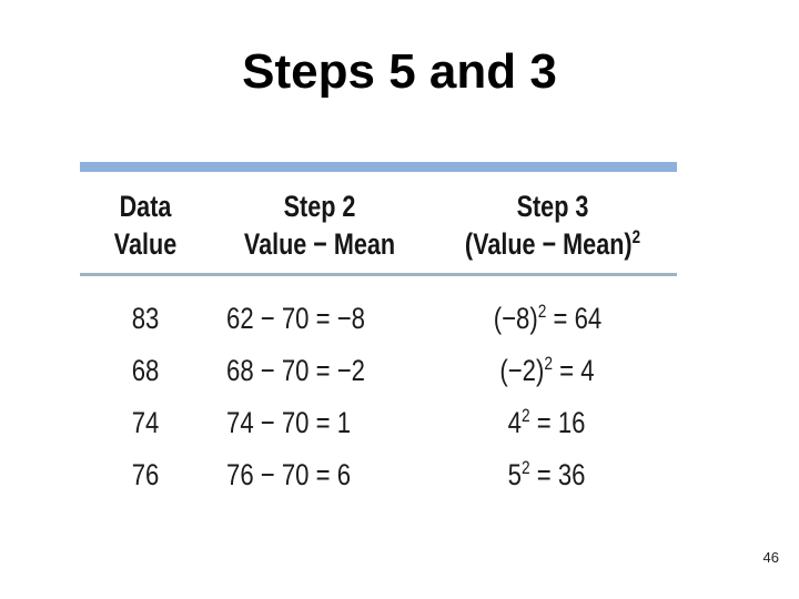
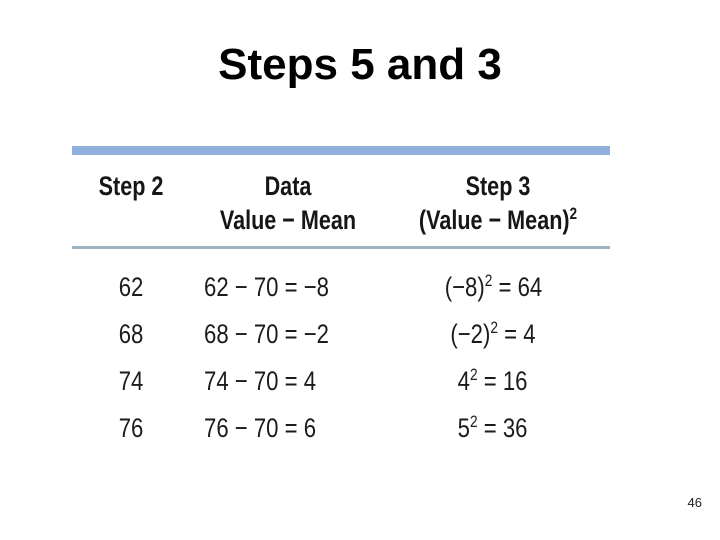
  Steps 5 and 3
- Data
+ Step 2
- Value
- Step 2
+ Data
  Value − Mean
  Step 3
  (Value − Mean)2
- 83
+ 62
  62 − 70 = −8
  (−8)2 = 64
  68
  68 − 70 = −2
  (−2)2 = 4
  74
- 74 − 70 = 1
+ 74 − 70 = 4
  42 = 16
  76
  76 − 70 = 6
  52 = 36
  46
